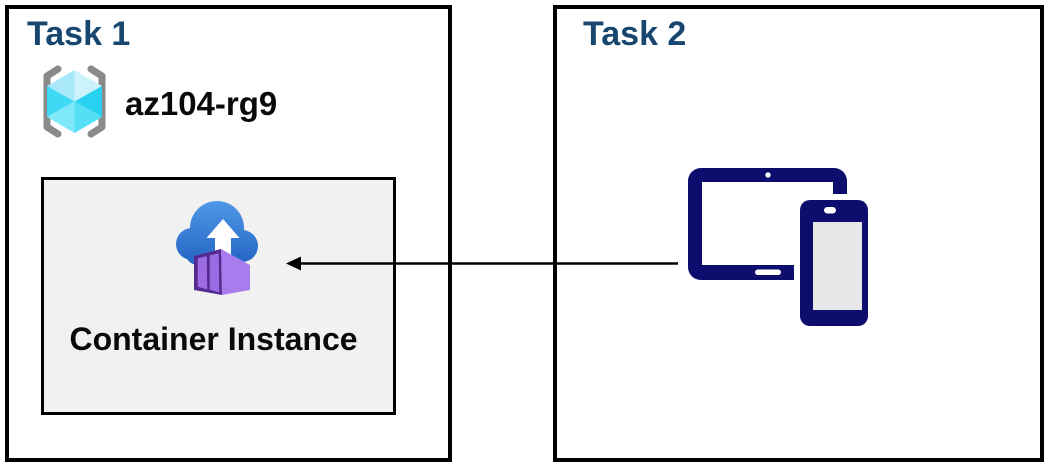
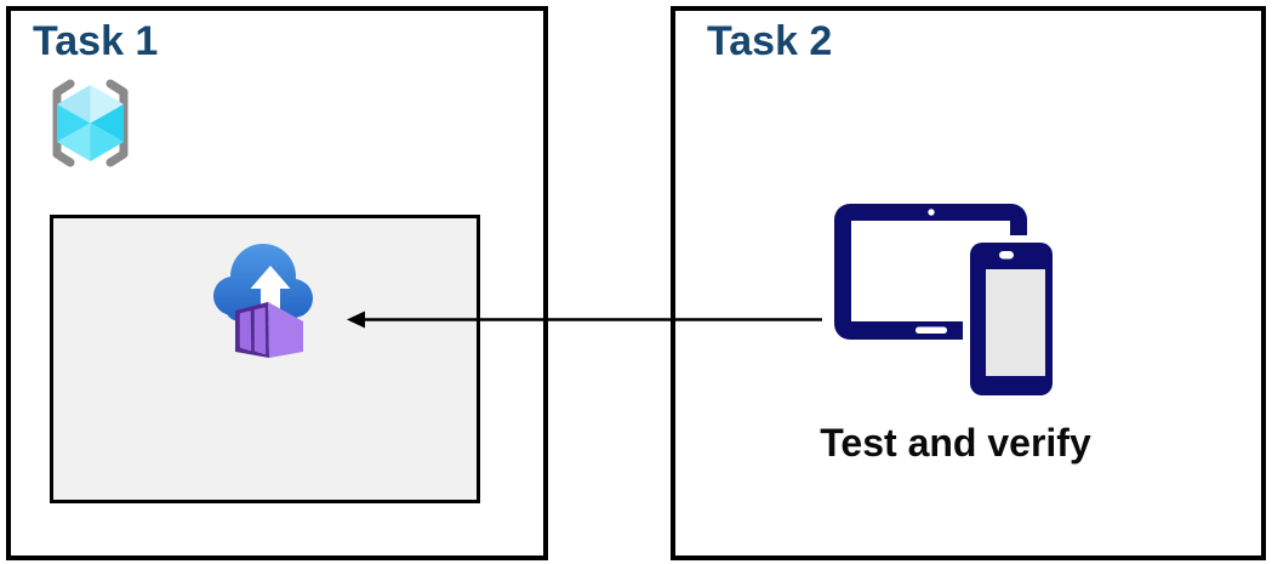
  Task 1
- az104-rg9
- Container Instance
  Task 2
+ Test and verify
